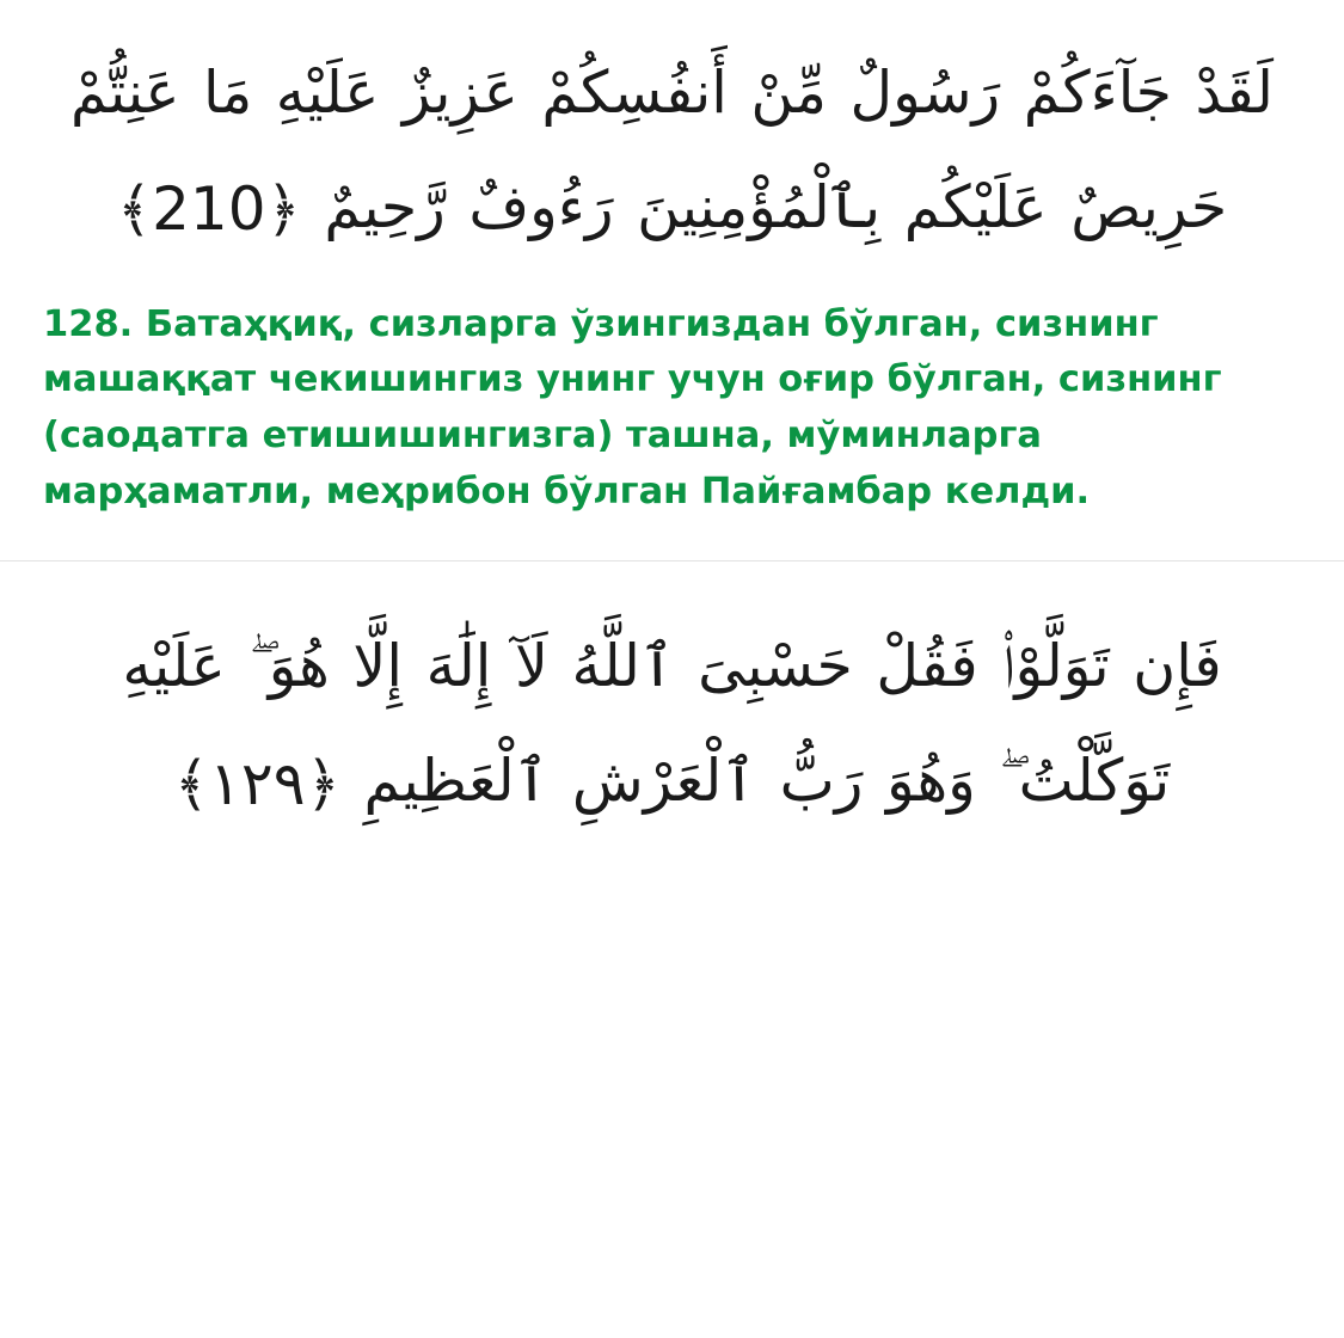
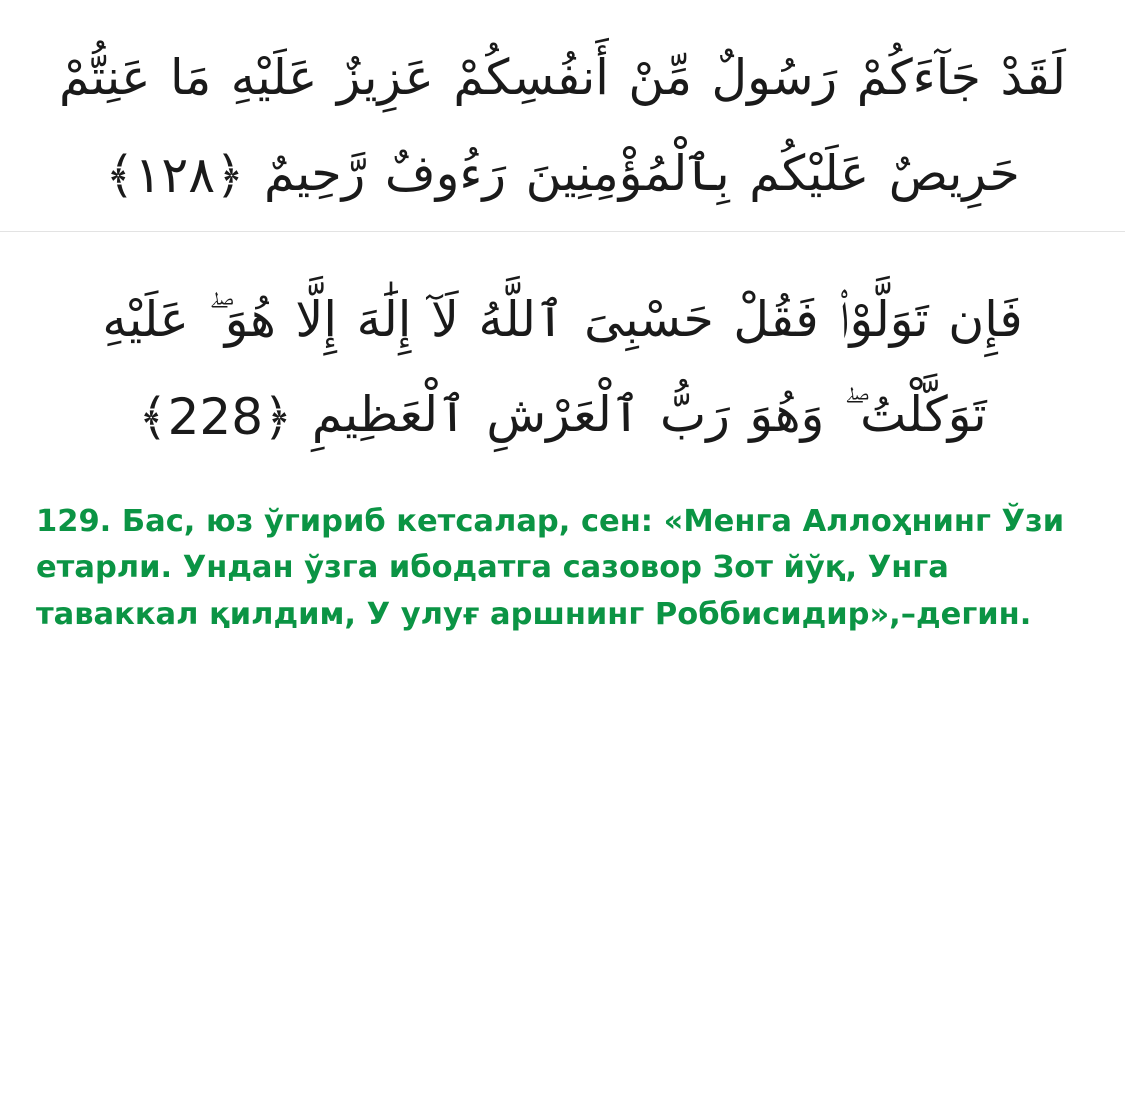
- لَقَدْ جَآءَكُمْ رَسُولٌ مِّنْ أَنفُسِكُمْ عَزِيزٌ عَلَيْهِ مَا عَنِتُّمْ حَرِيصٌ عَلَيْكُم بِٱلْمُؤْمِنِينَ رَءُوفٌ رَّحِيمٌ ﴿210﴾
+ لَقَدْ جَآءَكُمْ رَسُولٌ مِّنْ أَنفُسِكُمْ عَزِيزٌ عَلَيْهِ مَا عَنِتُّمْ حَرِيصٌ عَلَيْكُم بِٱلْمُؤْمِنِينَ رَءُوفٌ رَّحِيمٌ ﴿۱۲۸﴾
- 128. Батаҳқиқ, сизларга ўзингиздан бўлган, сизнинг машаққат чекишингиз унинг учун оғир бўлган, сизнинг (саодатга етишишингизга) ташна, мўминларга марҳаматли, меҳрибон бўлган Пайғамбар келди.
- فَإِن تَوَلَّوْا۟ فَقُلْ حَسْبِىَ ٱللَّهُ لَآ إِلَٰهَ إِلَّا هُوَ ۖ عَلَيْهِ تَوَكَّلْتُ ۖ وَهُوَ رَبُّ ٱلْعَرْشِ ٱلْعَظِيمِ ﴿۱۲۹﴾
+ فَإِن تَوَلَّوْا۟ فَقُلْ حَسْبِىَ ٱللَّهُ لَآ إِلَٰهَ إِلَّا هُوَ ۖ عَلَيْهِ تَوَكَّلْتُ ۖ وَهُوَ رَبُّ ٱلْعَرْشِ ٱلْعَظِيمِ ﴿228﴾
+ 129. Бас, юз ўгириб кетсалар, сен: «Менга Аллоҳнинг Ўзи етарли. Ундан ўзга ибодатга сазовор Зот йўқ, Унга таваккал қилдим, У улуғ аршнинг Роббисидир»,–дегин.
